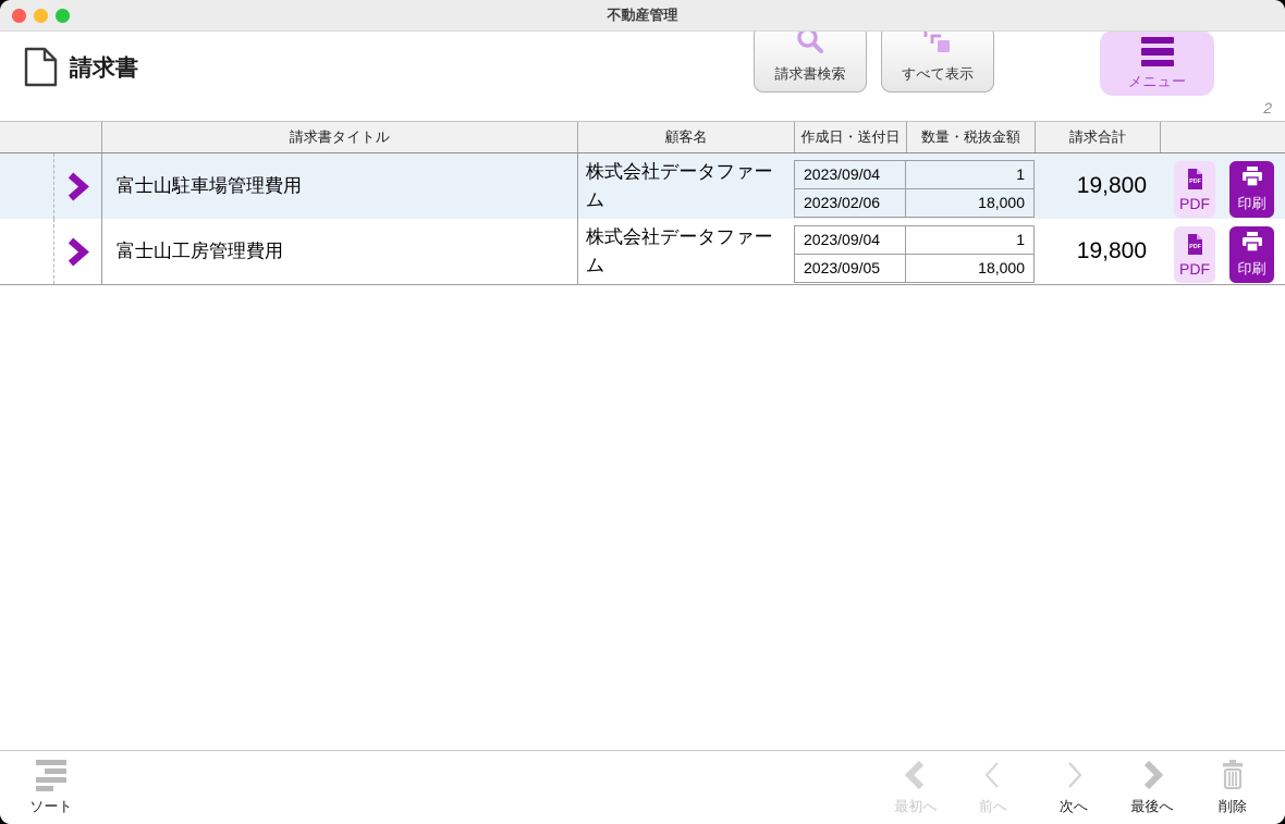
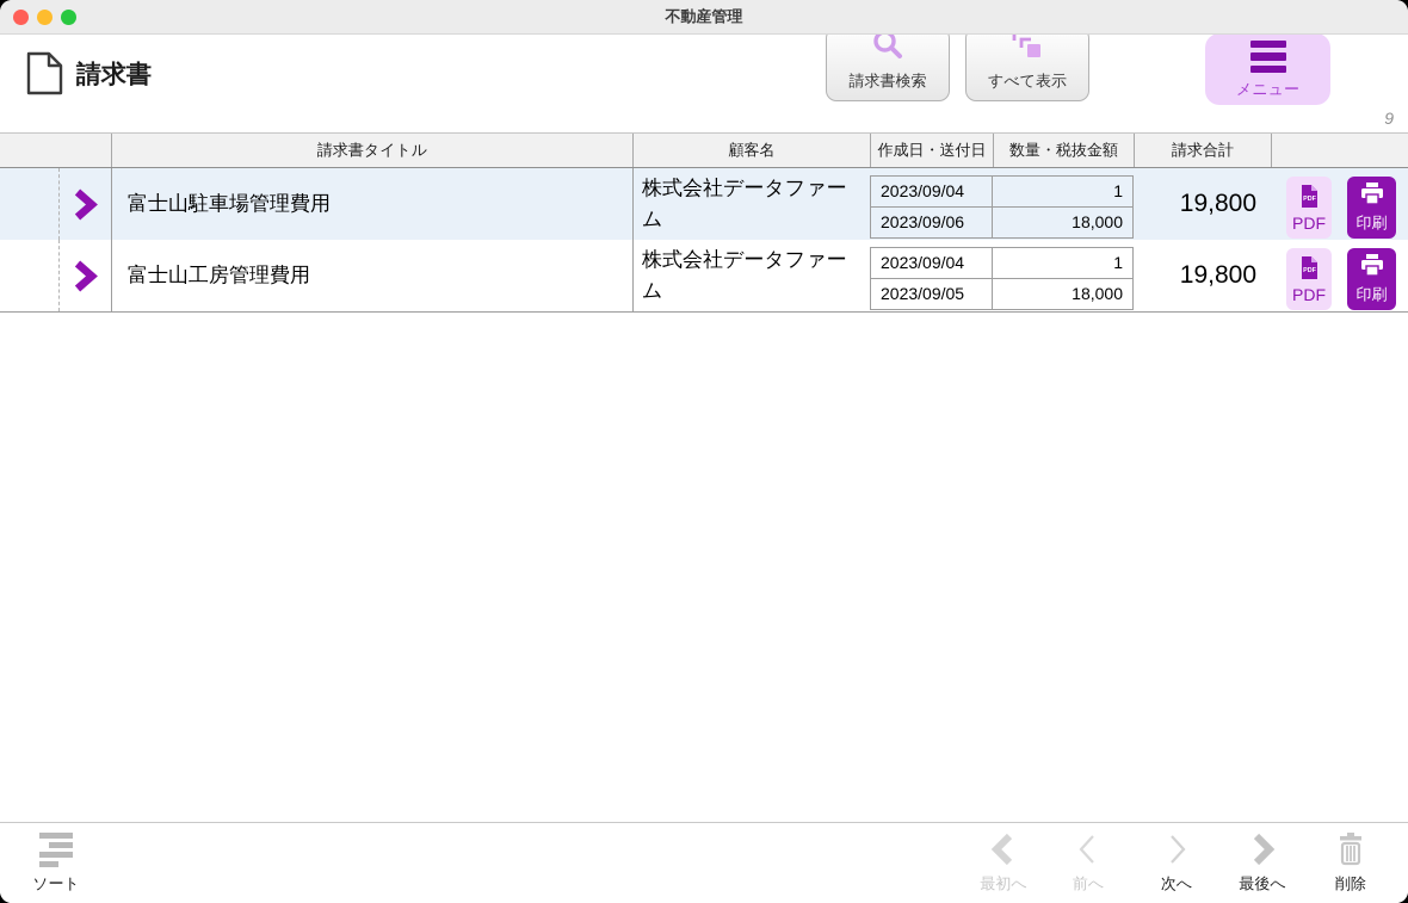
  不動産管理
  請求書
  請求書検索
  すべて表示
  メニュー
- 2
+ 9
  請求書タイトル
  顧客名
  作成日・送付日
  数量・税抜金額
  請求合計
  富士山駐車場管理費用
  株式会社データファーム
  2023/09/04
- 2023/02/06
+ 2023/09/06
  1
  18,000
  19,800
  PDF
  印刷
  富士山工房管理費用
  株式会社データファーム
  2023/09/04
  2023/09/05
  1
  18,000
  19,800
  PDF
  印刷
  ソート
  最初へ
  前へ
  次へ
  最後へ
  削除
